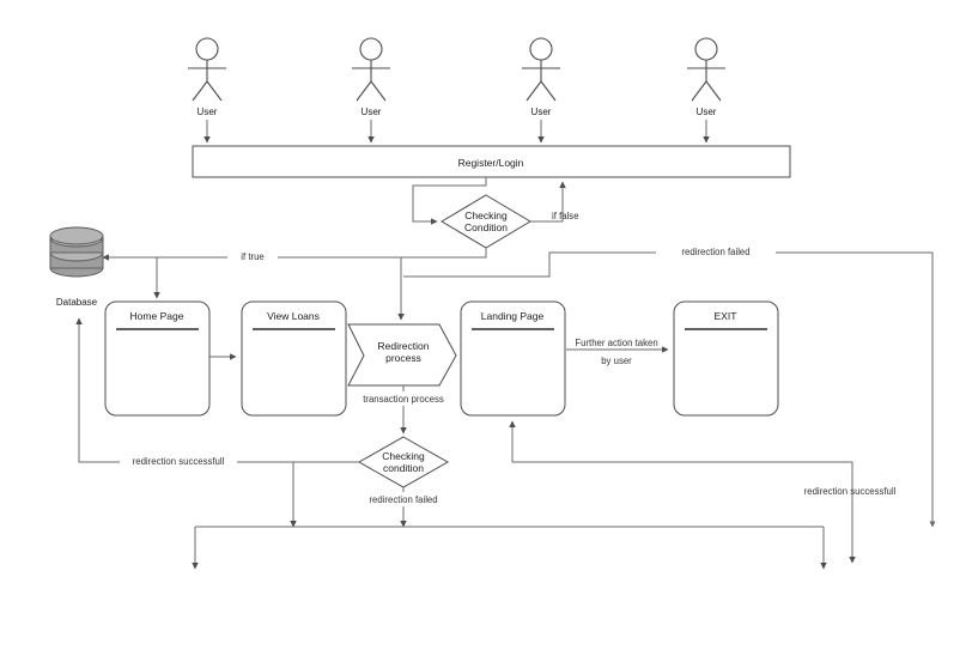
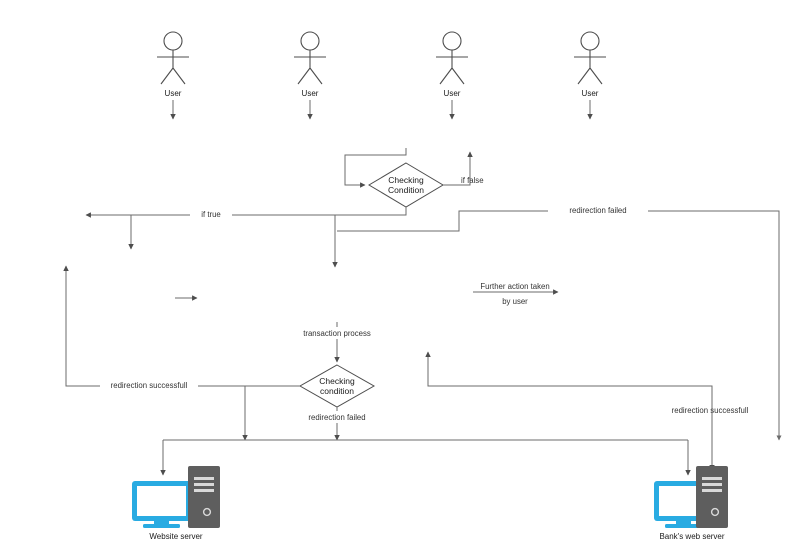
  User
  User
  User
  User
- Register/Login
  Checking
  Condition
  if false
  if true
- Database
- Home Page
- View Loans
- Redirection
- process
- Landing Page
- EXIT
  Further action taken
  by user
  transaction process
  Checking
  condition
  redirection successfull
  redirection failed
  redirection failed
  redirectionuccessfull
+ Website server
+ Bank's web server
